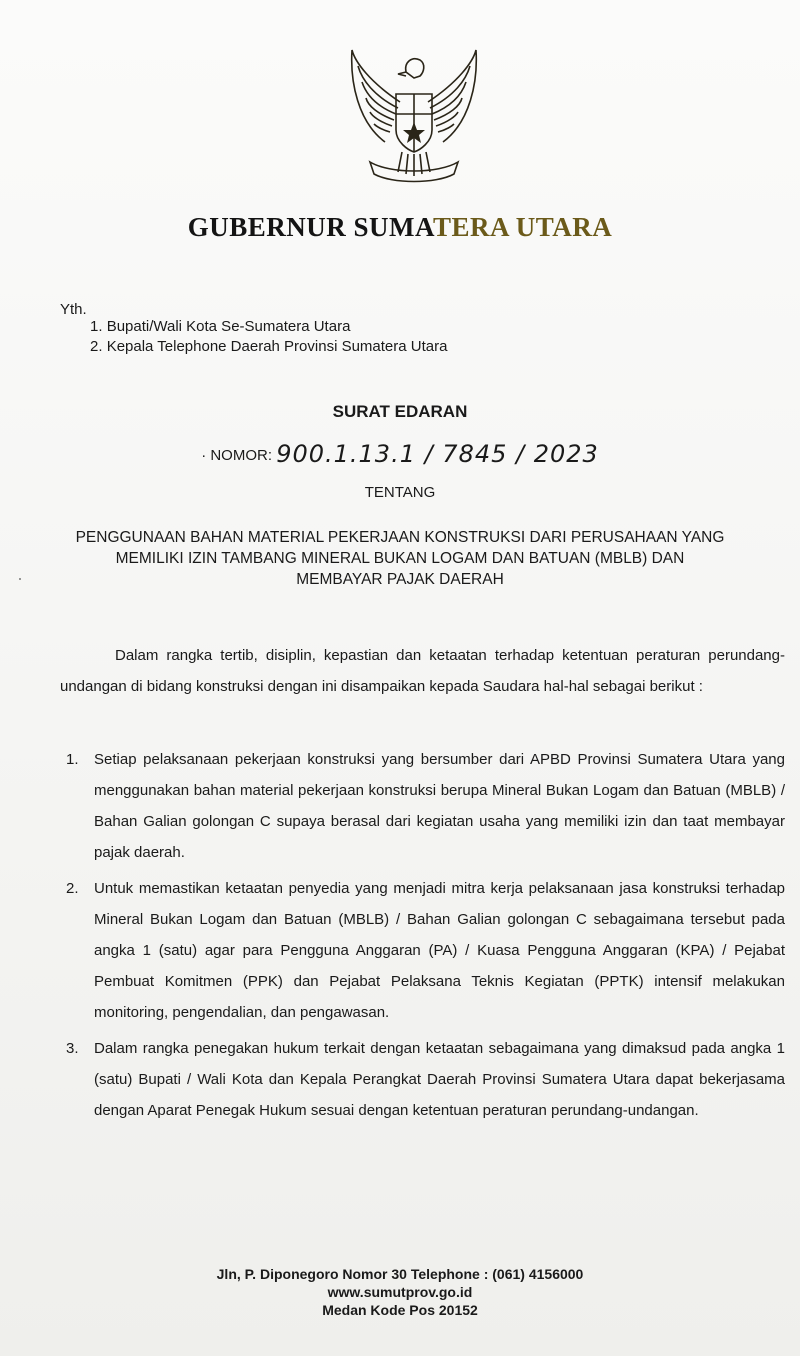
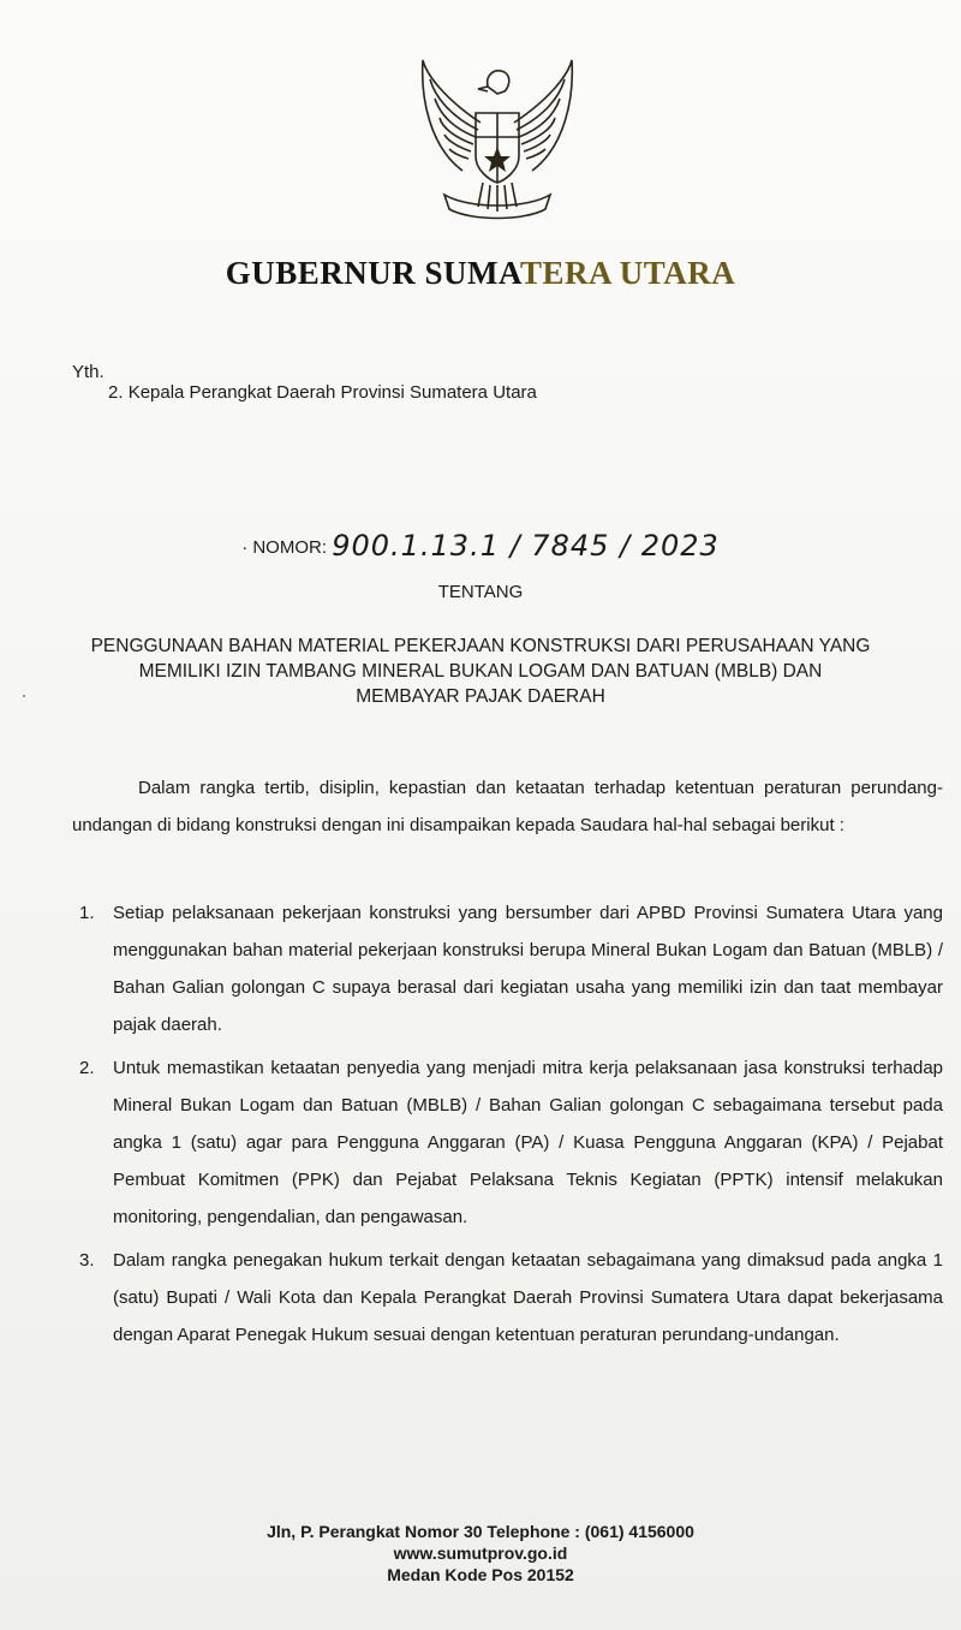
  GUBERNUR SUMATERA UTARA
  Yth.
- 1. Bupati/Wali Kota Se-Sumatera Utara
- 2. Kepala Telephone Daerah Provinsi Sumatera Utara
+ 2. Kepala Perangkat Daerah Provinsi Sumatera Utara
- SURAT EDARAN
  · NOMOR: 900.1.13.1 / 7845 / 2023
  TENTANG
  PENGGUNAAN BAHAN MATERIAL PEKERJAAN KONSTRUKSI DARI PERUSAHAAN YANG
  MEMILIKI IZIN TAMBANG MINERAL BUKAN LOGAM DAN BATUAN (MBLB) DAN
  MEMBAYAR PAJAK DAERAH
  Dalam rangka tertib, disiplin, kepastian dan ketaatan terhadap ketentuan peraturan perundang-undangan di bidang konstruksi dengan ini disampaikan kepada Saudara hal-hal sebagai berikut :
  1.
  Setiap pelaksanaan pekerjaan konstruksi yang bersumber dari APBD Provinsi Sumatera Utara yang menggunakan bahan material pekerjaan konstruksi berupa Mineral Bukan Logam dan Batuan (MBLB) / Bahan Galian golongan C supaya berasal dari kegiatan usaha yang memiliki izin dan taat membayar pajak daerah.
  2.
  Untuk memastikan ketaatan penyedia yang menjadi mitra kerja pelaksanaan jasa konstruksi terhadap Mineral Bukan Logam dan Batuan (MBLB) / Bahan Galian golongan C sebagaimana tersebut pada angka 1 (satu) agar para Pengguna Anggaran (PA) / Kuasa Pengguna Anggaran (KPA) / Pejabat Pembuat Komitmen (PPK) dan Pejabat Pelaksana Teknis Kegiatan (PPTK) intensif melakukan monitoring, pengendalian, dan pengawasan.
  3.
  Dalam rangka penegakan hukum terkait dengan ketaatan sebagaimana yang dimaksud pada angka 1 (satu) Bupati / Wali Kota dan Kepala Perangkat Daerah Provinsi Sumatera Utara dapat bekerjasama dengan Aparat Penegak Hukum sesuai dengan ketentuan peraturan perundang-undangan.
- Jln, P. Diponegoro Nomor 30 Telephone : (061) 4156000
+ Jln, P. Perangkat Nomor 30 Telephone : (061) 4156000
  www.sumutprov.go.id
  Medan Kode Pos 20152
